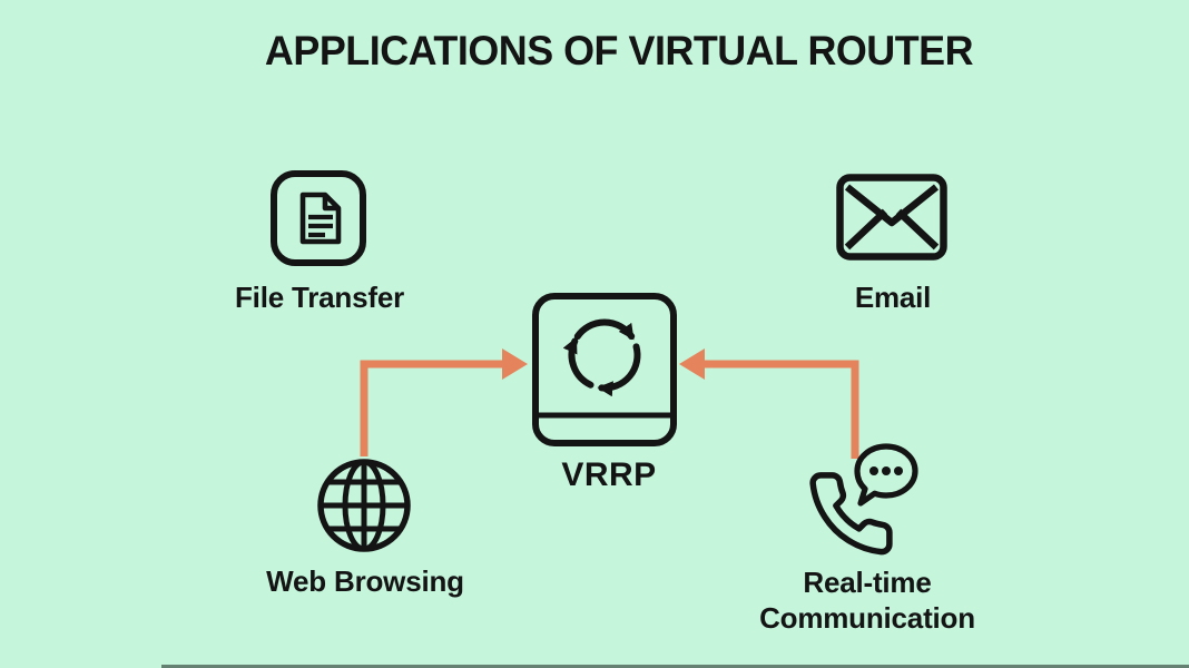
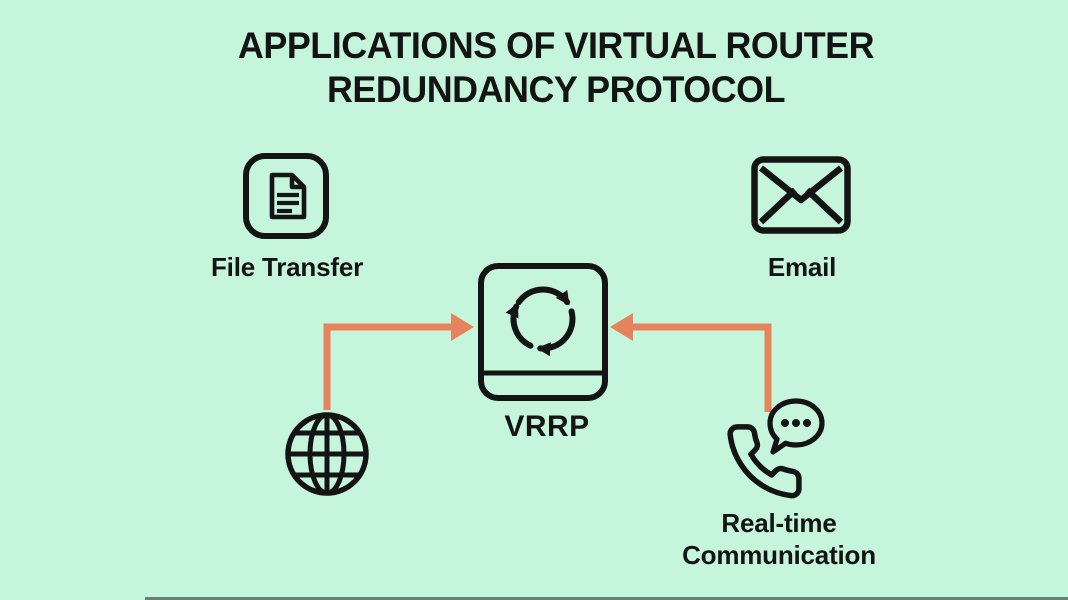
  APPLICATIONS OF VIRTUAL ROUTER
+ REDUNDANCY PROTOCOL
  File Transfer
  Email
  VRRP
- Web Browsing
  Real-time
  Communication
